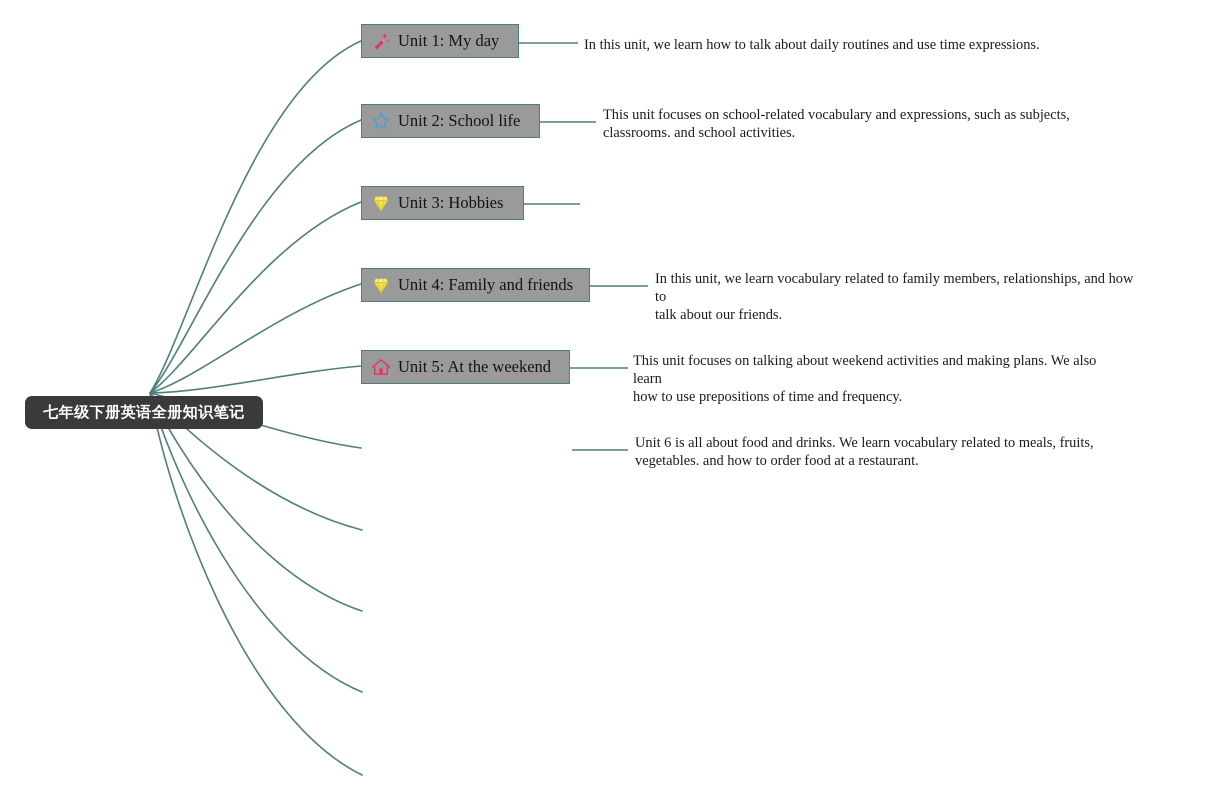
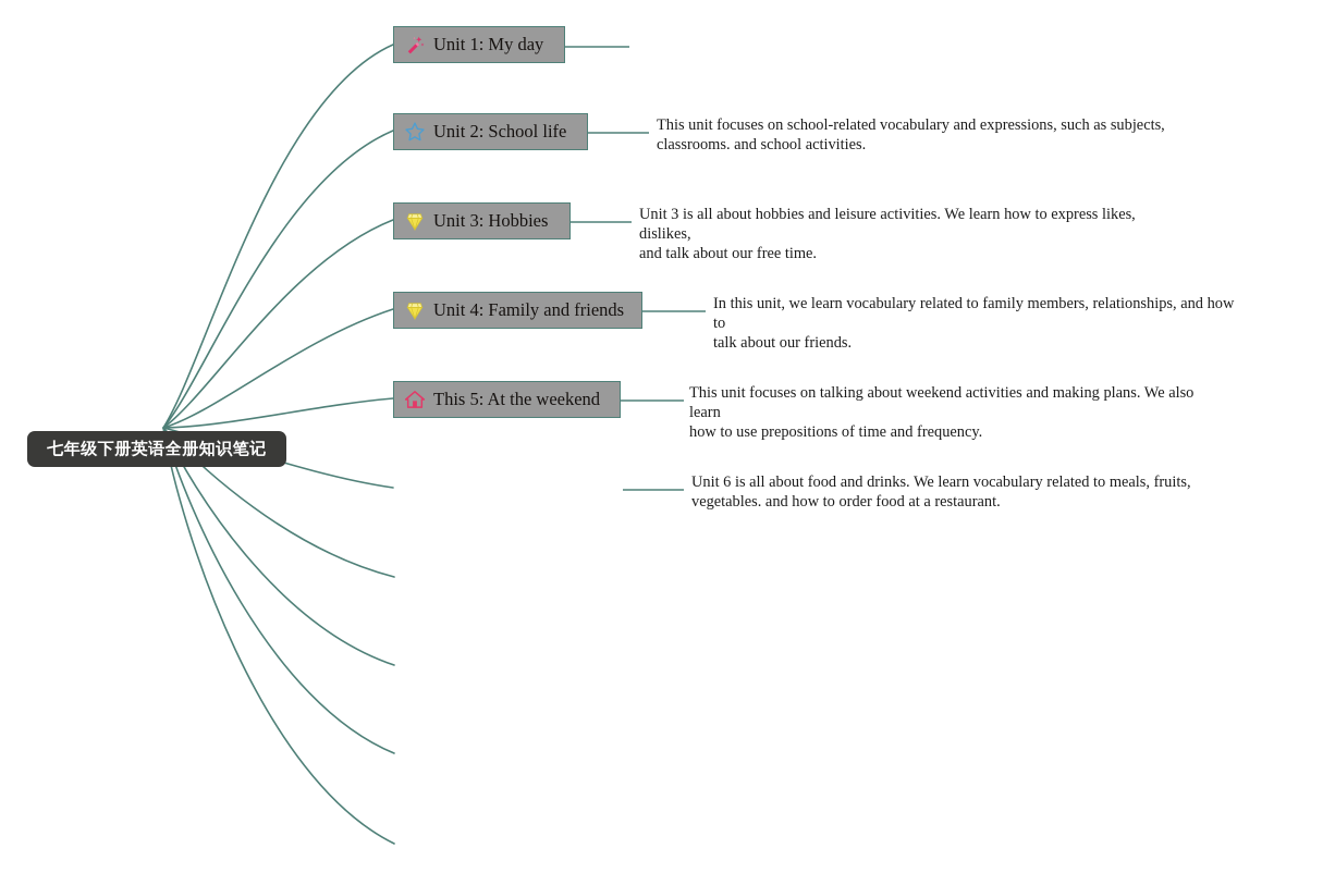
  七年级下册英语全册知识笔记
  Unit 1: My day
- In this unit, we learn how to talk about daily routines and use time expressions.
  Unit 2: School life
  This unit focuses on school-related vocabulary and expressions, such as subjects,
  classrooms. and school activities.
  Unit 3: Hobbies
+ Unit 3 is all about hobbies and leisure activities. We learn how to express likes, dislikes,
+ and talk about our free time.
  Unit 4: Family and friends
  In this unit, we learn vocabulary related to family members, relationships, and how to
  talk about our friends.
- Unit 5: At the weekend
+ This 5: At the weekend
  This unit focuses on talking about weekend activities and making plans. We also learn
  how to use prepositions of time and frequency.
  Unit 6 is all about food and drinks. We learn vocabulary related to meals, fruits,
  vegetables. and how to order food at a restaurant.
